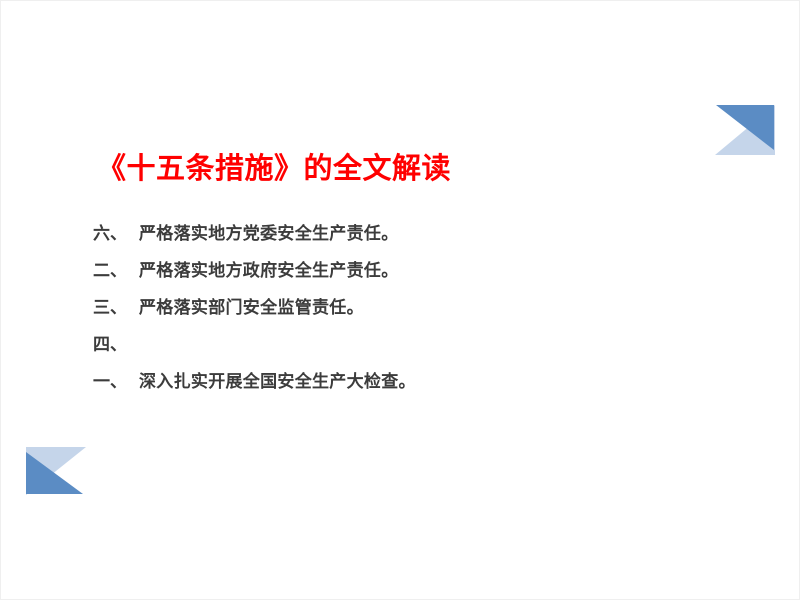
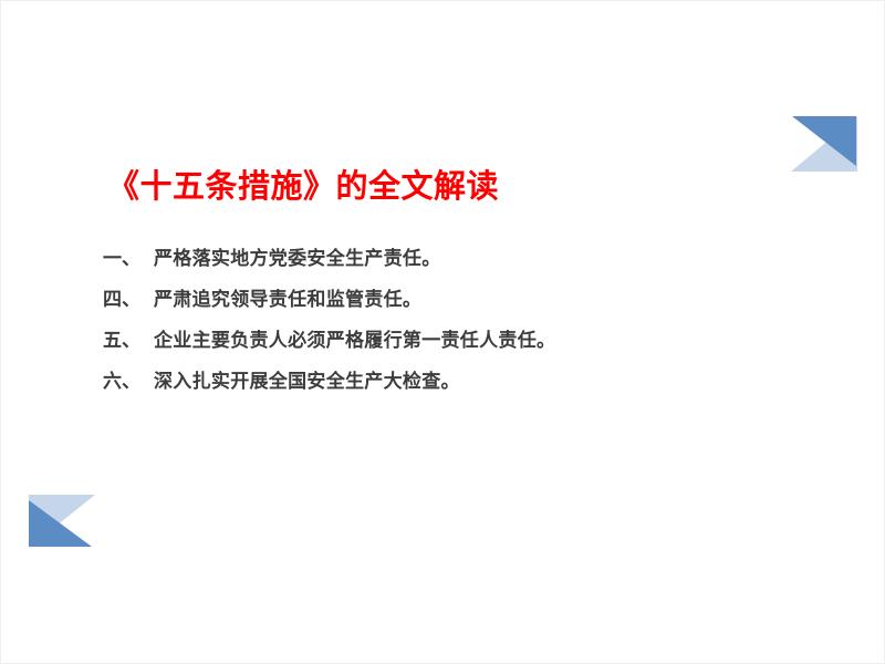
  《十五条措施》的全文解读
- 六、
+ 一、
  严格落实地方党委安全生产责任。
- 二、
- 严格落实地方政府安全生产责任。
- 三、
- 严格落实部门安全监管责任。
  四、
+ 严肃追究领导责任和监管责任。
+ 五、
+ 企业主要负责人必须严格履行第一责任人责任。
- 一、
+ 六、
  深入扎实开展全国安全生产大检查。
